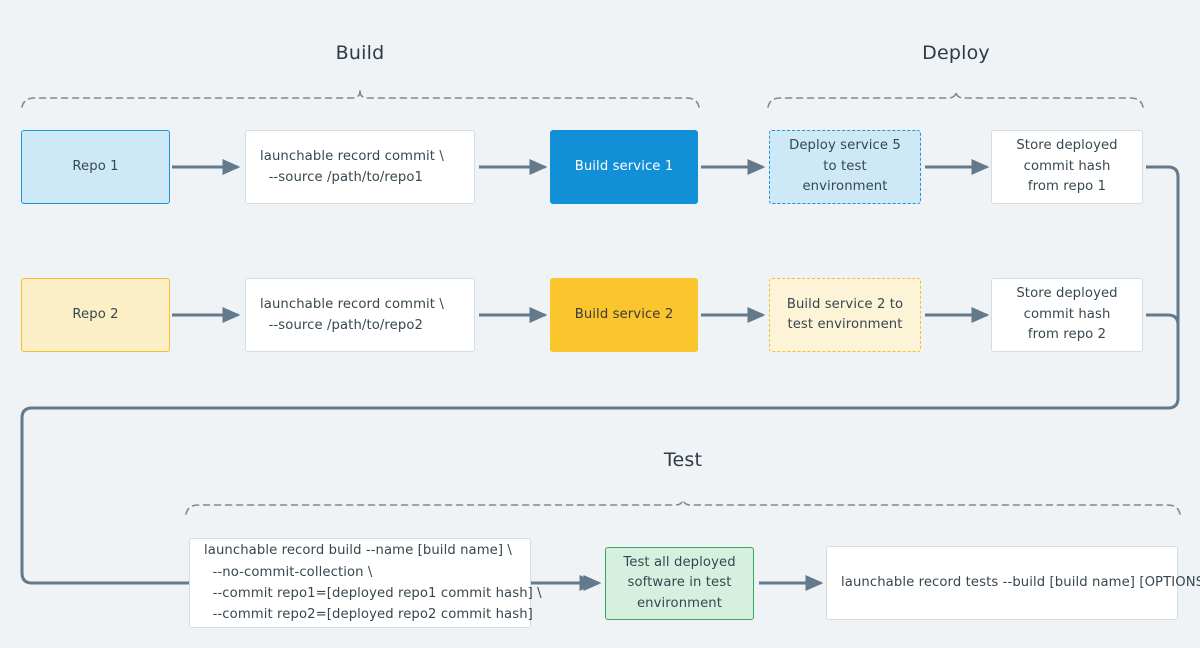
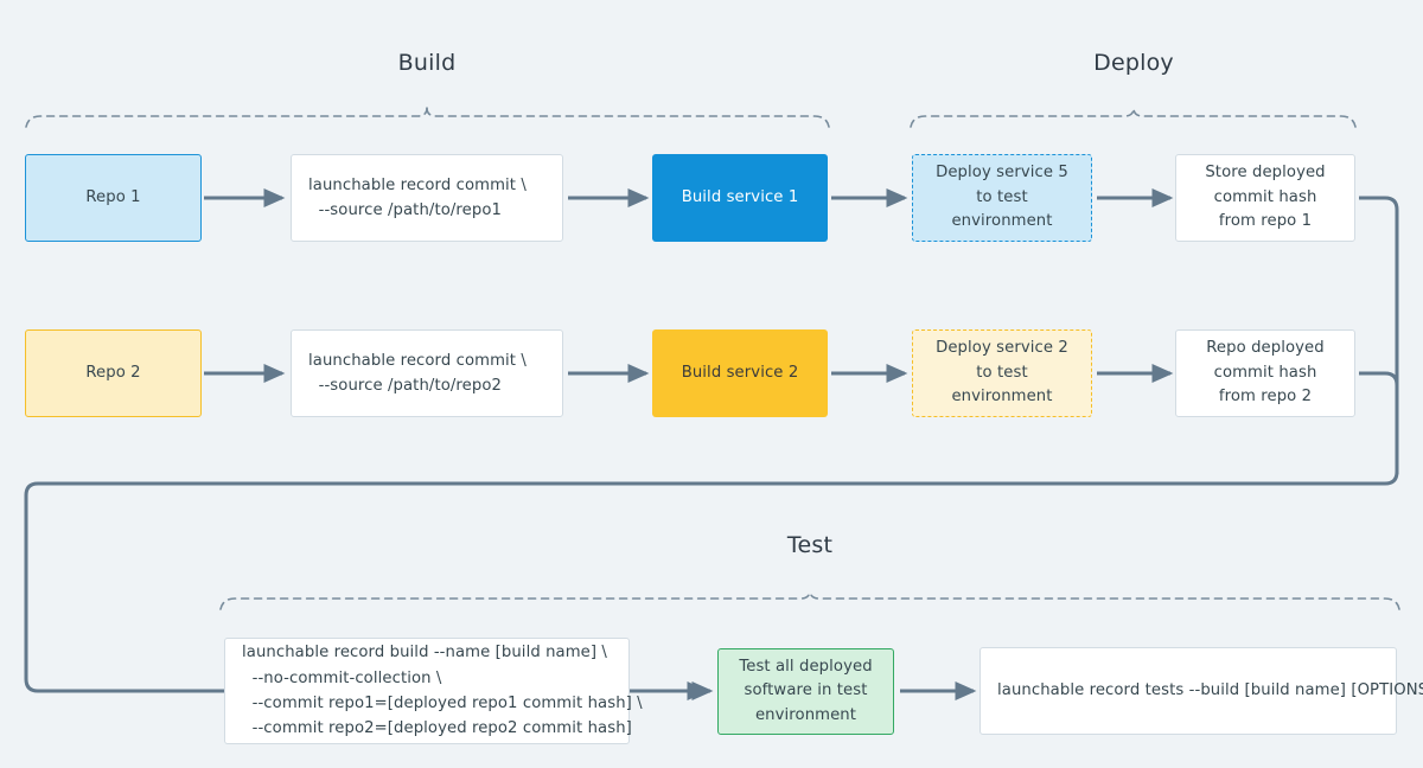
  Build
  Deploy
  Test
  Repo 1
  launchable record commit \
  --source /path/to/repo1
  Build service 1
  Deploy service 5 to test environment
  Store deployed commit hash from repo 1
  Repo 2
  launchable record commit \
  --source /path/to/repo2
  Build service 2
- Build service 2 to test environment
+ Deploy service 2 to test environment
- Store deployed commit hash from repo 2
+ Repo deployed commit hash from repo 2
  launchable record build --name [build name] \
  --no-commit-collection \
  --commit repo1=[deployed repo1 commit hash] \
  --commit repo2=[deployed repo2 commit hash]
  Test all deployed software in test environment
  launchable record tests --build [build name] [OPTION
